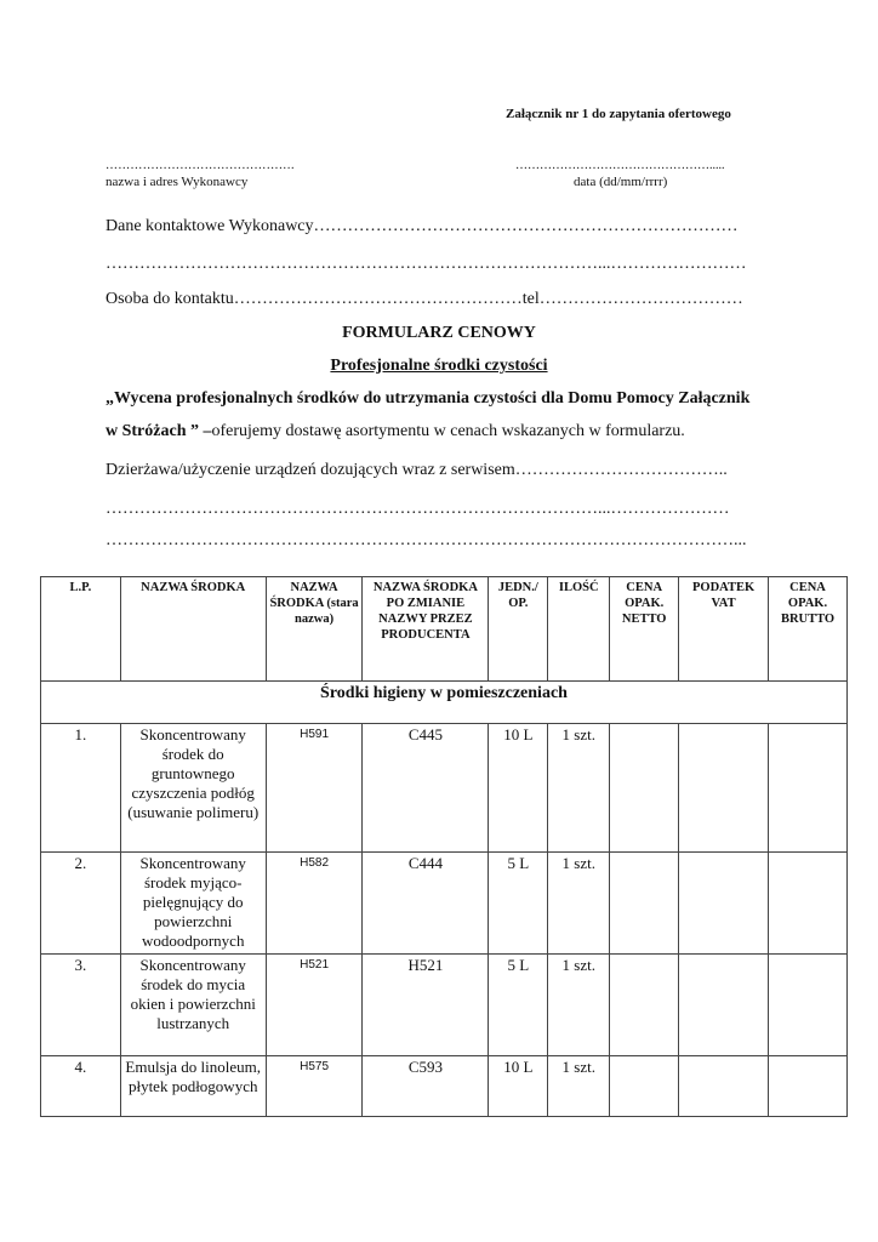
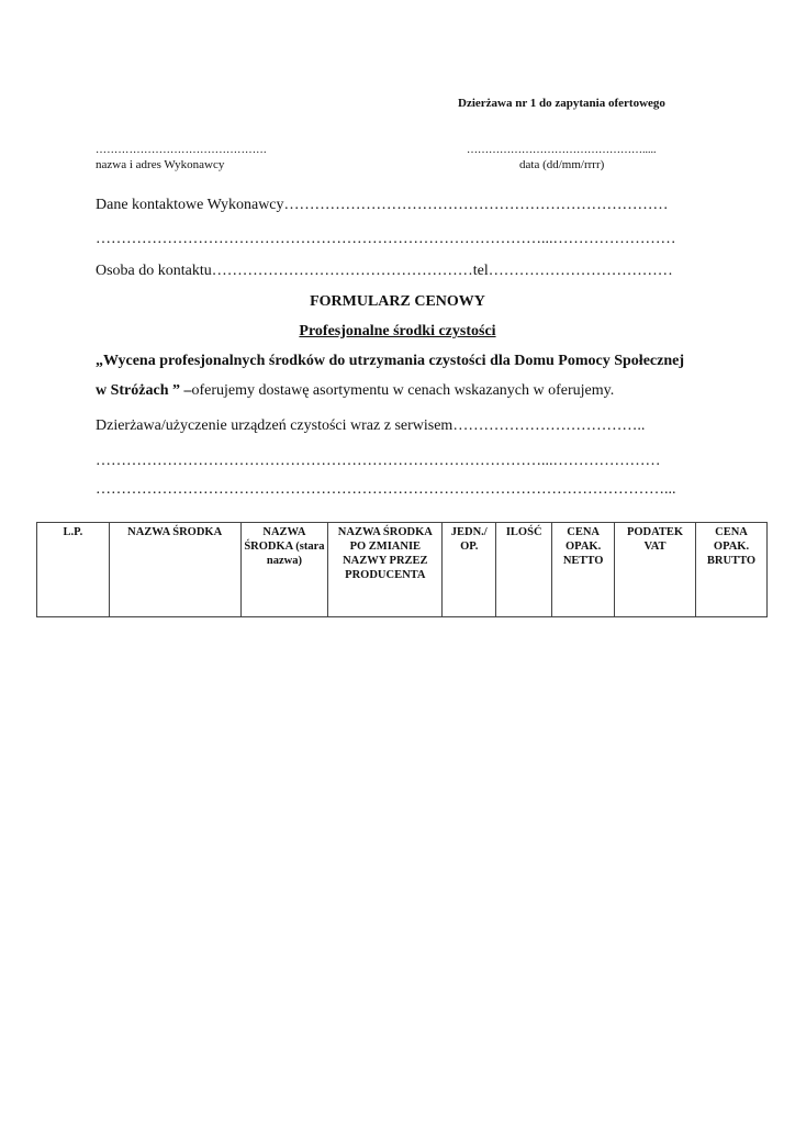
- Załącznik nr 1 do zapytania ofertowego
+ Dzierżawa nr 1 do zapytania ofertowego
  ……………………………………….
  nazwa i adres Wykonawcy
  ………………………………………….....
  data (dd/mm/rrrr)
  Dane kontaktowe Wykonawcy…………………………………………………………………
  ……………………………………………………………………………...……………………
  Osoba do kontaktu……………………………………………tel………………………………
  FORMULARZ CENOWY
  Profesjonalne środki czystości
- „Wycena profesjonalnych środków do utrzymania czystości dla Domu Pomocy Załącznik
+ „Wycena profesjonalnych środków do utrzymania czystości dla Domu Pomocy Społecznej
- w Stróżach ” –oferujemy dostawę asortymentu w cenach wskazanych w formularzu.
+ w Stróżach ” –oferujemy dostawę asortymentu w cenach wskazanych w oferujemy.
- Dzierżawa/użyczenie urządzeń dozujących wraz z serwisem………………………………..
+ Dzierżawa/użyczenie urządzeń czystości wraz z serwisem………………………………..
  ……………………………………………………………………………...…………………
  …………………………………………………………………………………………………...
  L.P.	NAZWA ŚRODKA	NAZWA ŚRODKA (stara nazwa)	NAZWA ŚRODKA PO ZMIANIE NAZWY PRZEZ PRODUCENTA	JEDN./ OP.	ILOŚĆ	CENA OPAK. NETTO	PODATEK VAT	CENA OPAK. BRUTTO
- Środki higieny w pomieszczeniach
- 1.	Skoncentrowany środek do gruntownego czyszczenia podłóg (usuwanie polimeru)	H591	C445	10 L	1 szt.
- 2.	Skoncentrowany środek myjąco-pielęgnujący do powierzchni wodoodpornych	H582	C444	5 L	1 szt.
- 3.	Skoncentrowany środek do mycia okien i powierzchni lustrzanych	H521	H521	5 L	1 szt.
- 4.	Emulsja do linoleum, płytek podłogowych	H575	C593	10 L	1 szt.
